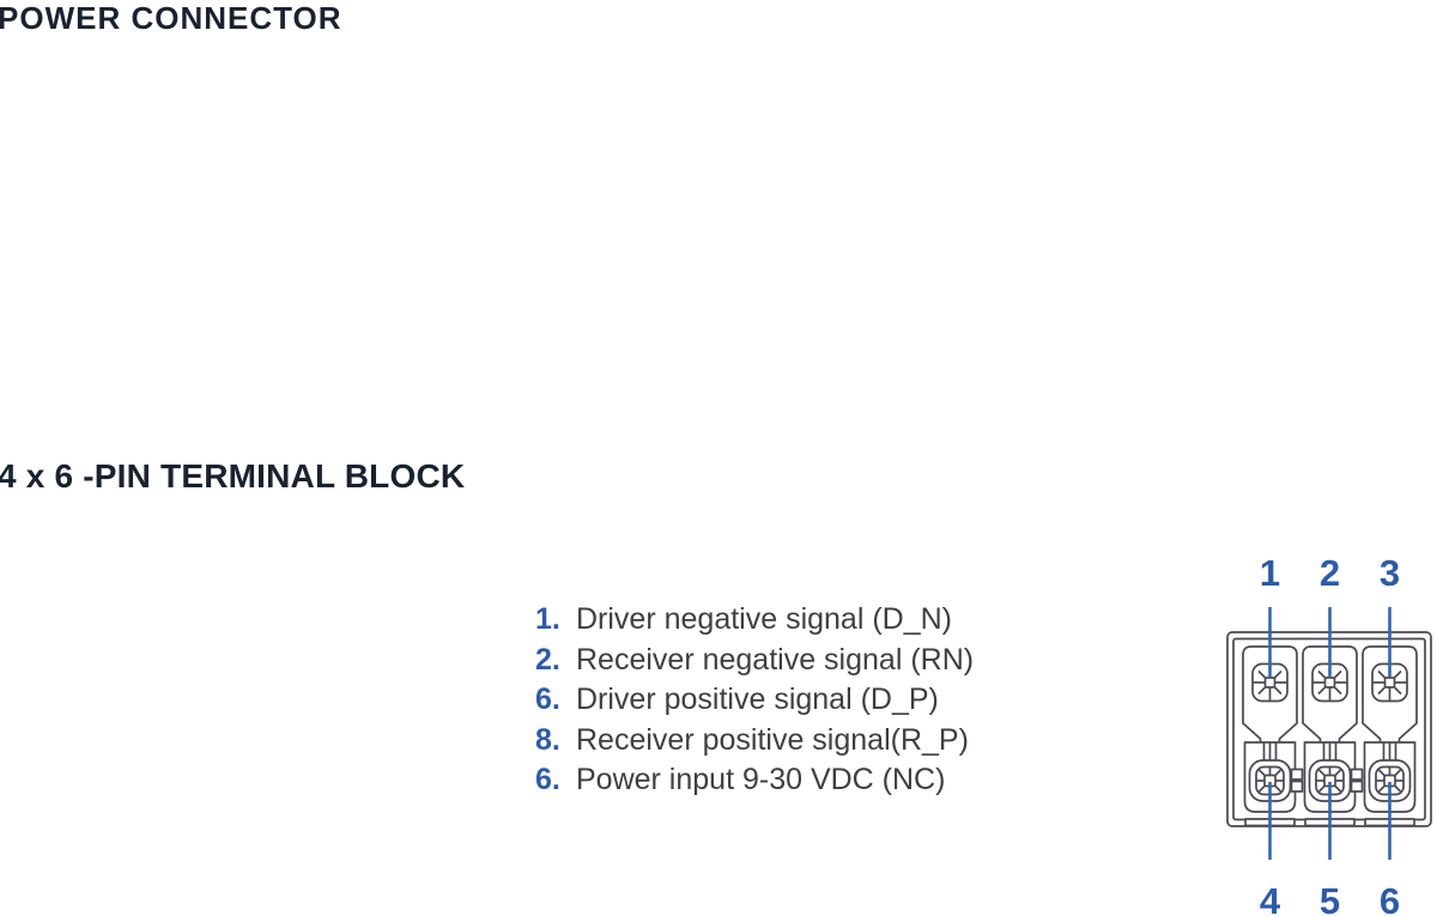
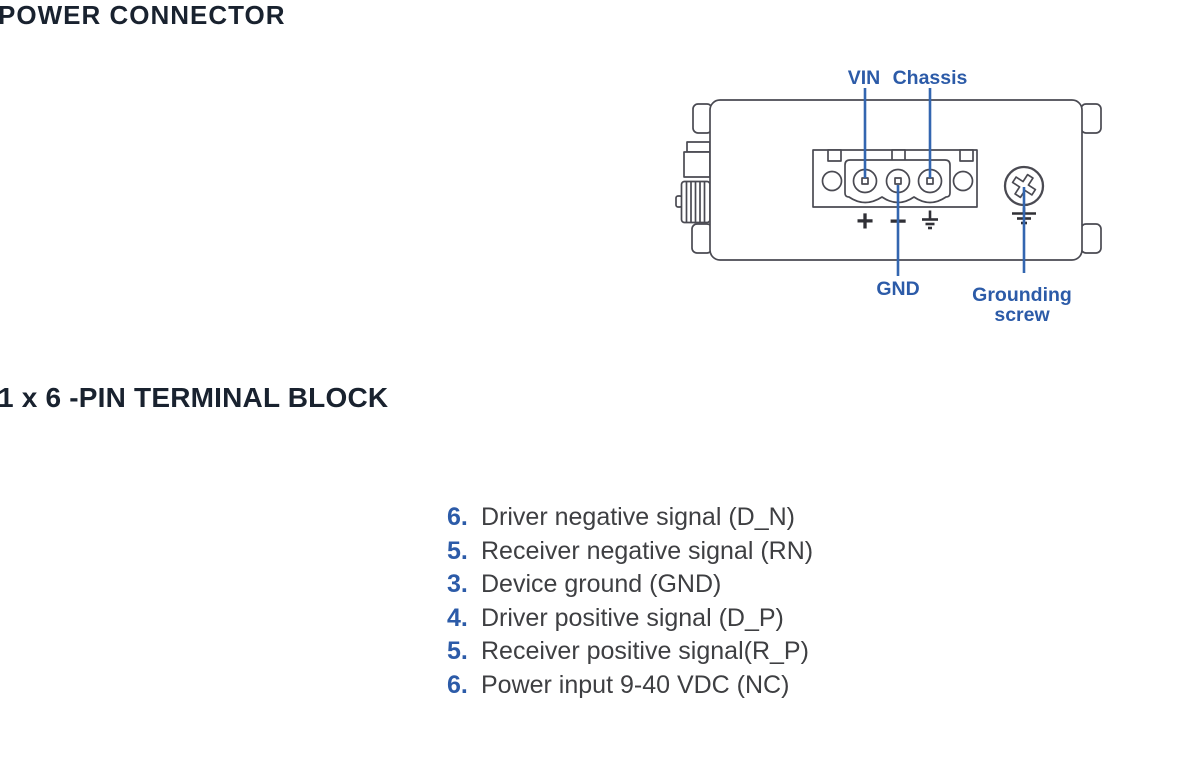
  POWER CONNECTOR
+ +
+ VIN
+ Chassis
+ GND
+ Grounding
+ screw
- 4 x 6 -PIN TERMINAL BLOCK
+ 1 x 6 -PIN TERMINAL BLOCK
- 1. Driver negative signal (D_N)
+ 6. Driver negative signal (D_N)
- 2. Receiver negative signal (RN)
+ 5. Receiver negative signal (RN)
+ 3. Device ground (GND)
- 6. Driver positive signal (D_P)
+ 4. Driver positive signal (D_P)
- 8. Receiver positive signal(R_P)
+ 5. Receiver positive signal(R_P)
- 6. Power input 9-30 VDC (NC)
+ 6. Power input 9-40 VDC (NC)
- 1
- 2
- 3
- 4
- 5
- 6
